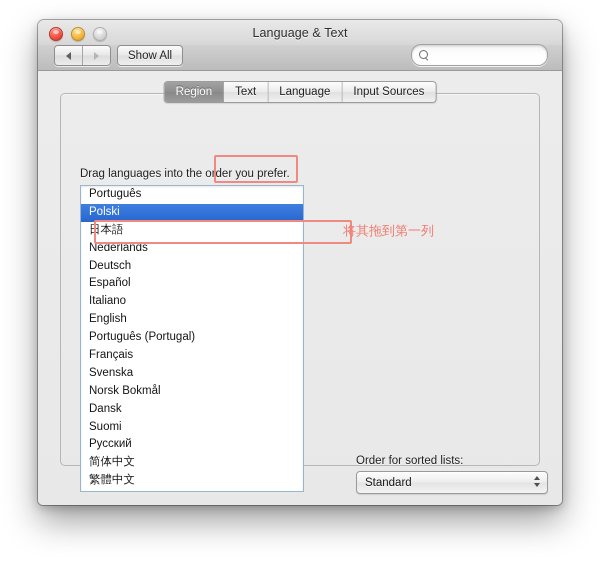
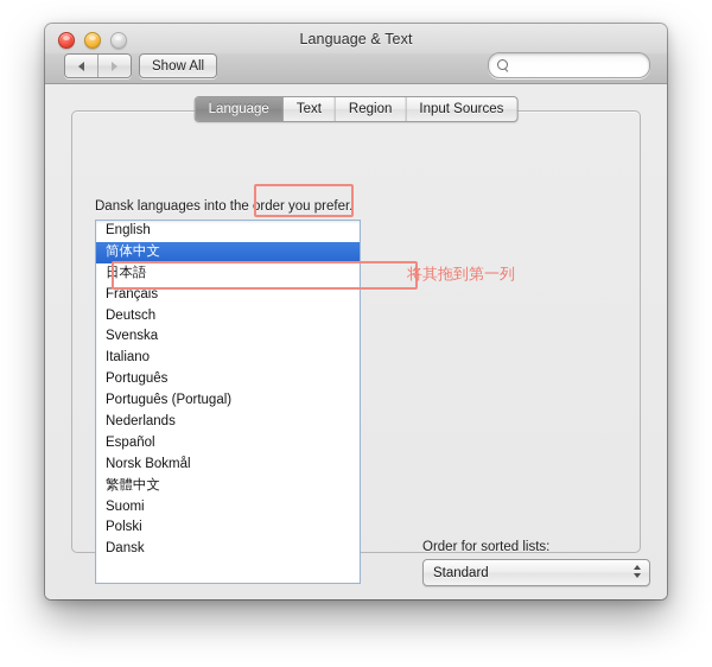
  Language & Text
  Show All
- Region
+ Language
  Text
- Language
+ Region
  Input Sources
- Drag languages into the order you prefer.
+ Dansk languages into the order you prefer.
- Português
+ English
- Polski
+ 简体中文
  日本語
- Nederlands
+ Français
  Deutsch
- Español
+ Svenska
  Italiano
- English
+ Português
  Português (Portugal)
- Français
+ Nederlands
- Svenska
+ Español
  Norsk Bokmål
- Dansk
+ 繁體中文
  Suomi
- Русский
- 简体中文
+ Polski
- 繁體中文
+ Dansk
  将其拖到第一列
  Order for sorted lists:
  Standard
